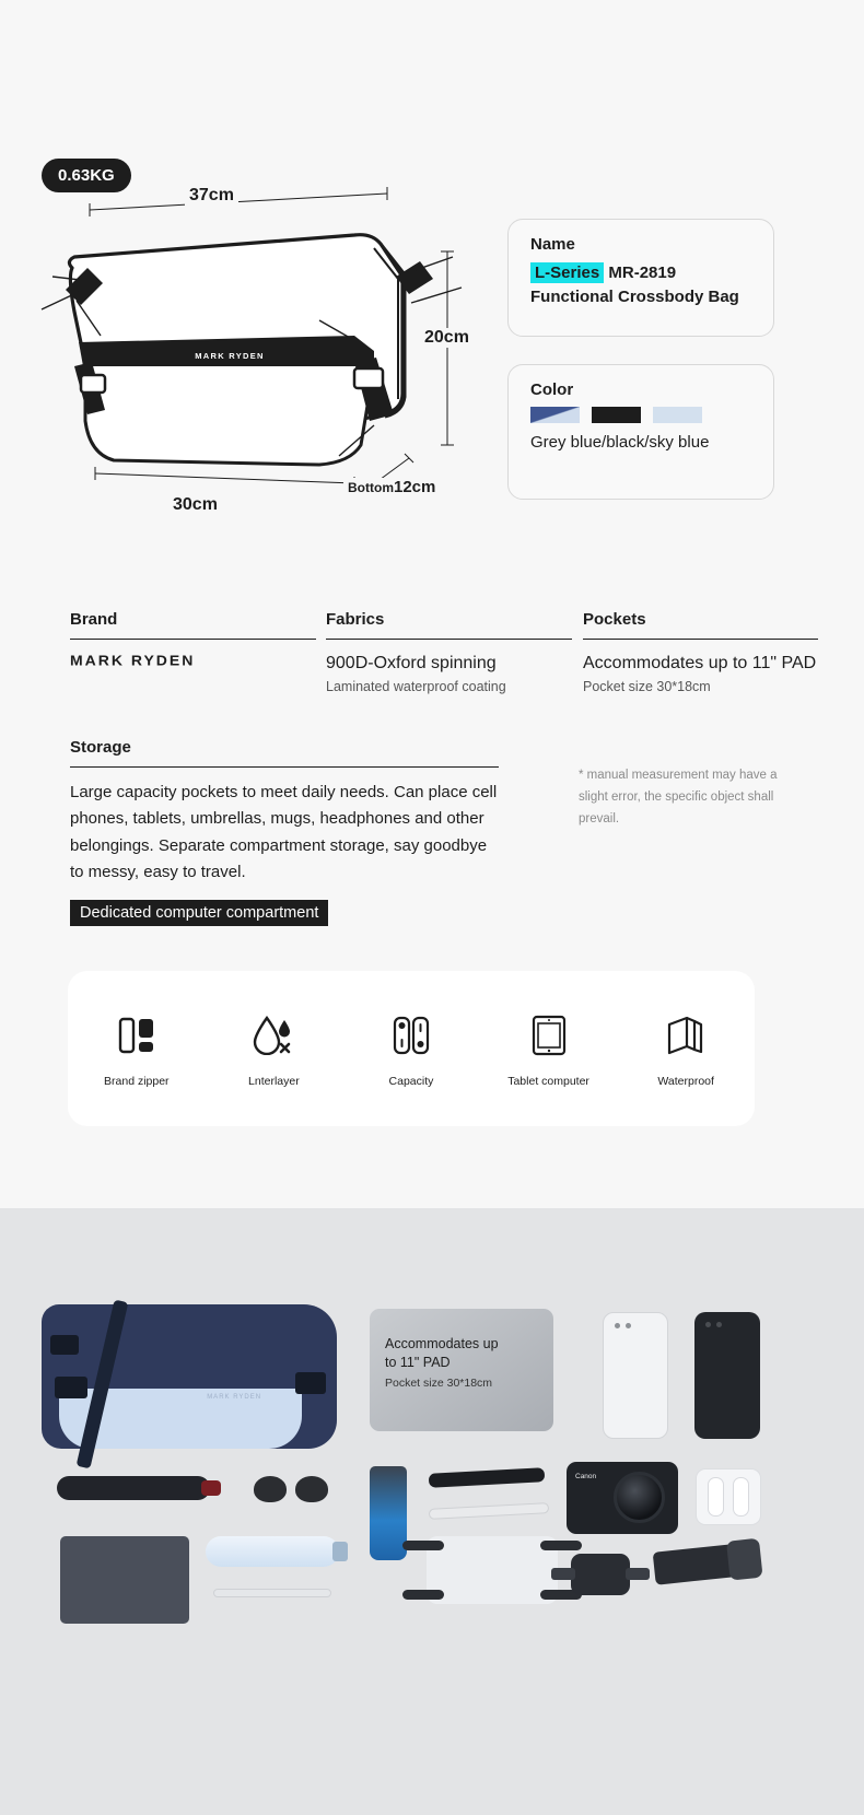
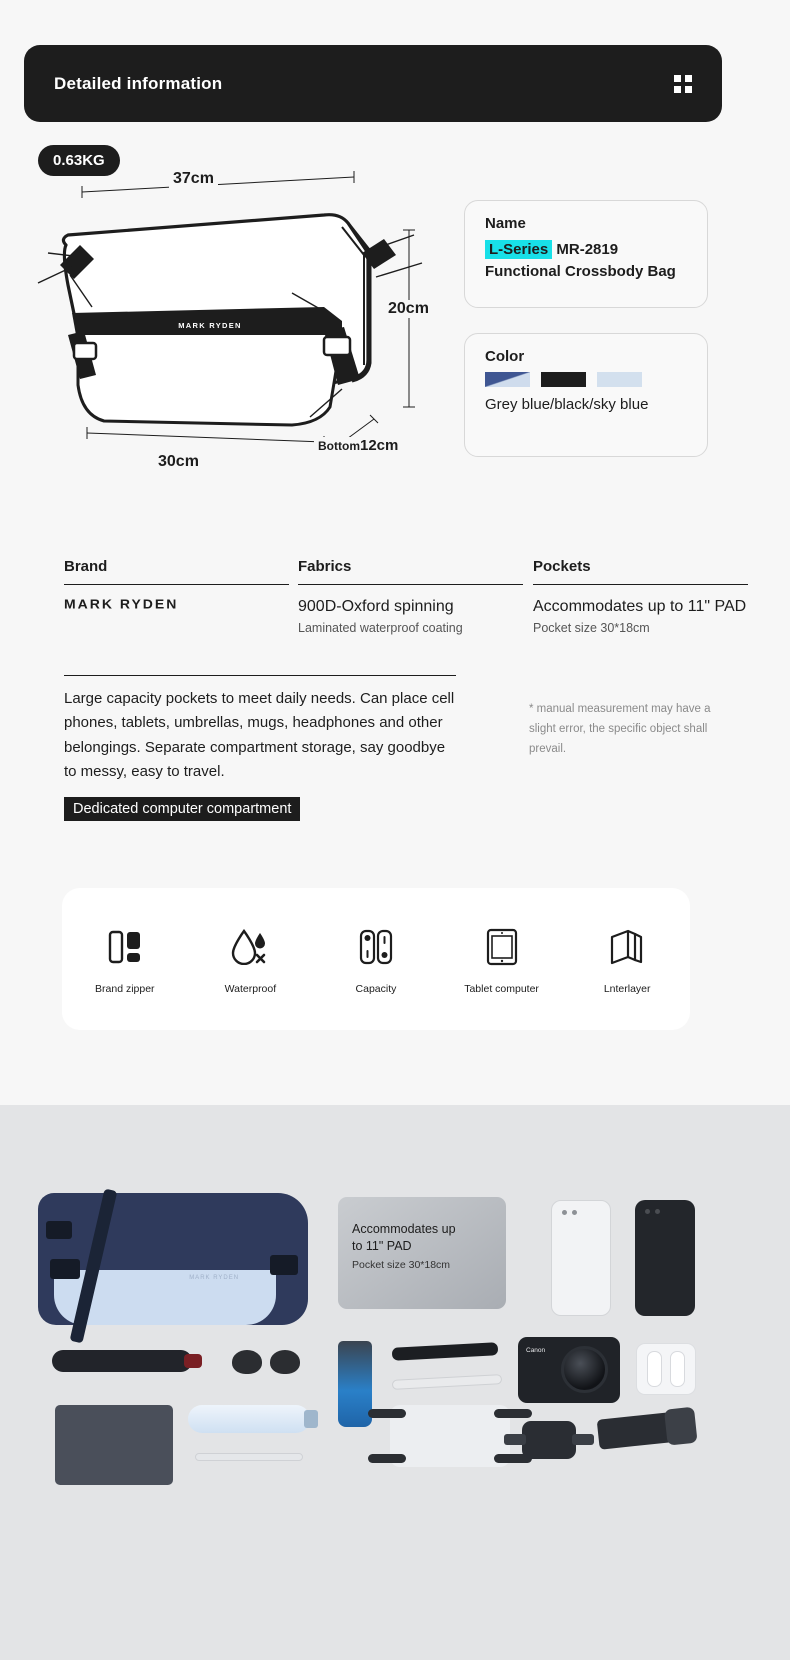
+ Detailed information
  0.63KG
  MARK RYDEN
  37cm
  20cm
  30cm
  Bottom12cm
  Name
  L-Series MR-2819
  Functional Crossbody Bag
  Color
  Grey blue/black/sky blue
  Brand
  MARK RYDEN
  Fabrics
  900D-Oxford spinning
  Laminated waterproof coating
  Pockets
  Accommodates up to 11" PAD
  Pocket size 30*18cm
- Storage
  Large capacity pockets to meet daily needs. Can place cell phones, tablets, umbrellas, mugs, headphones and other belongings. Separate compartment storage, say goodbye to messy, easy to travel.
  Dedicated computer compartment
  * manual measurement may have a slight error, the specific object shall prevail.
  Brand zipper
- Lnterlayer
+ Waterproof
  Capacity
  Tablet computer
- Waterproof
+ Lnterlayer
  Accommodates up
  to 11" PAD
  Pocket size 30*18cm
